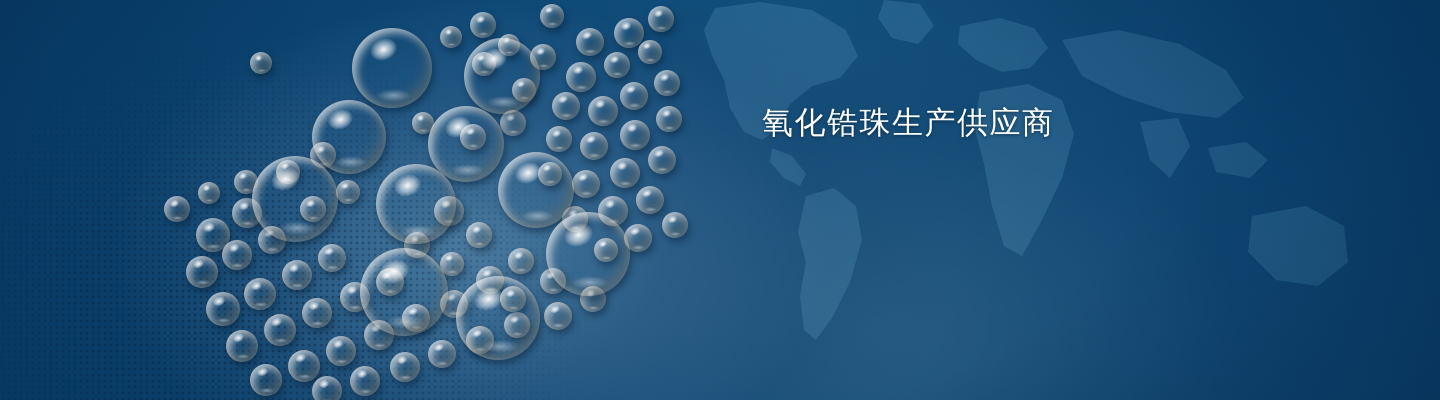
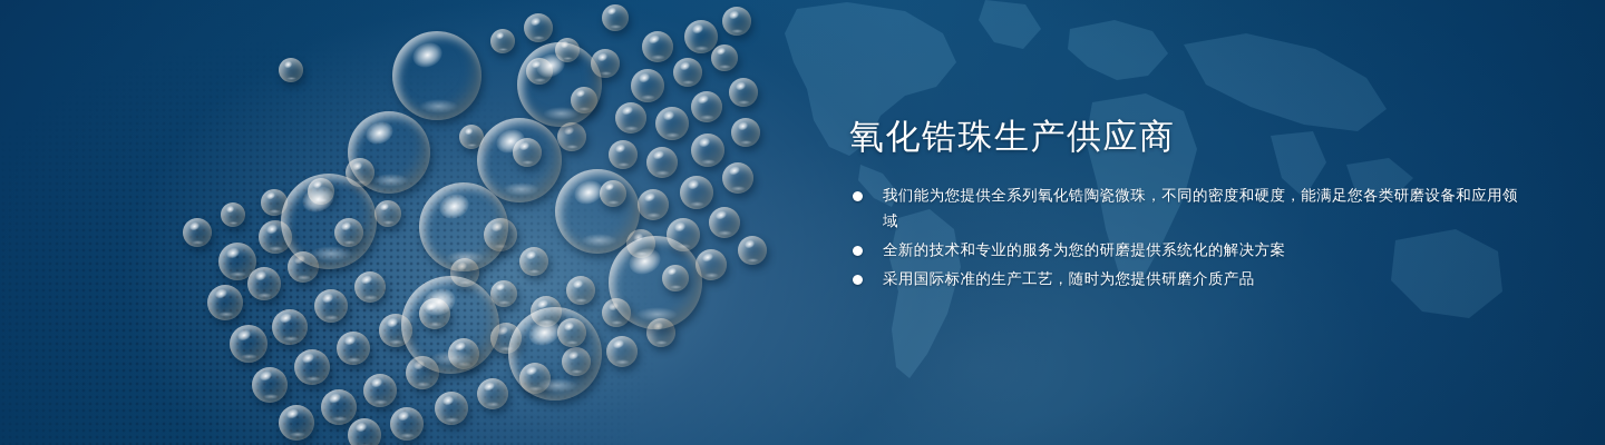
  氧化锆珠生产供应商
+ 我们能为您提供全系列氧化锆陶瓷微珠，不同的密度和硬度，能满足您各类研磨设备和应用领域
+ 全新的技术和专业的服务为您的研磨提供系统化的解决方案
+ 采用国际标准的生产工艺，随时为您提供研磨介质产品
